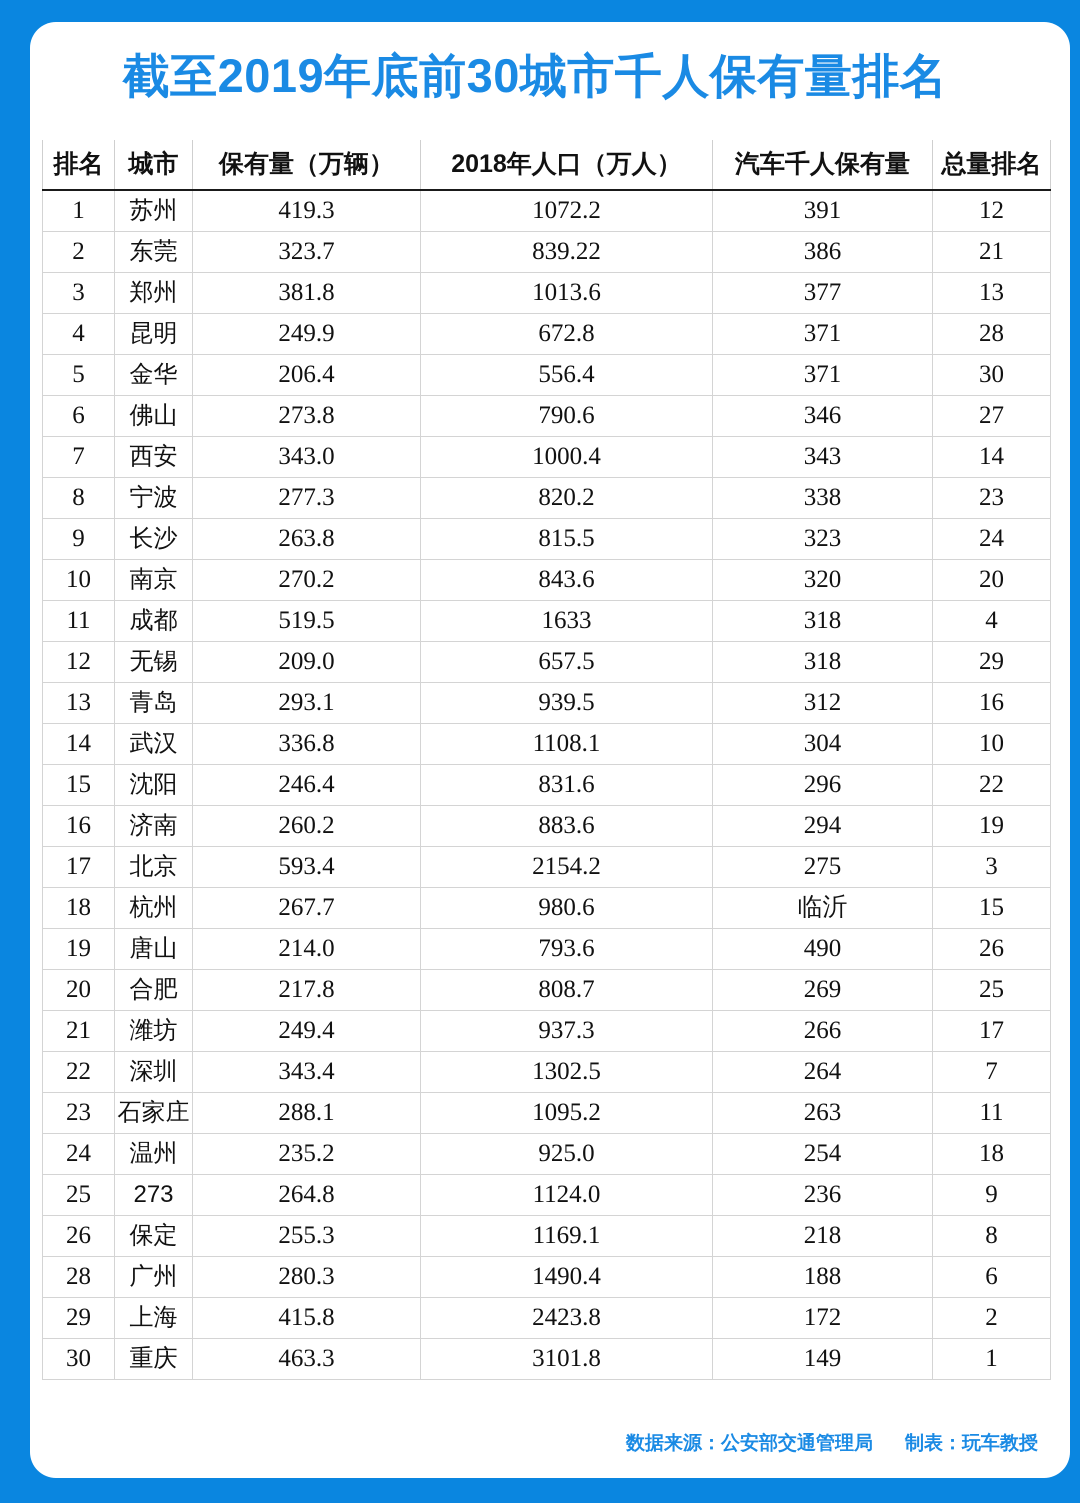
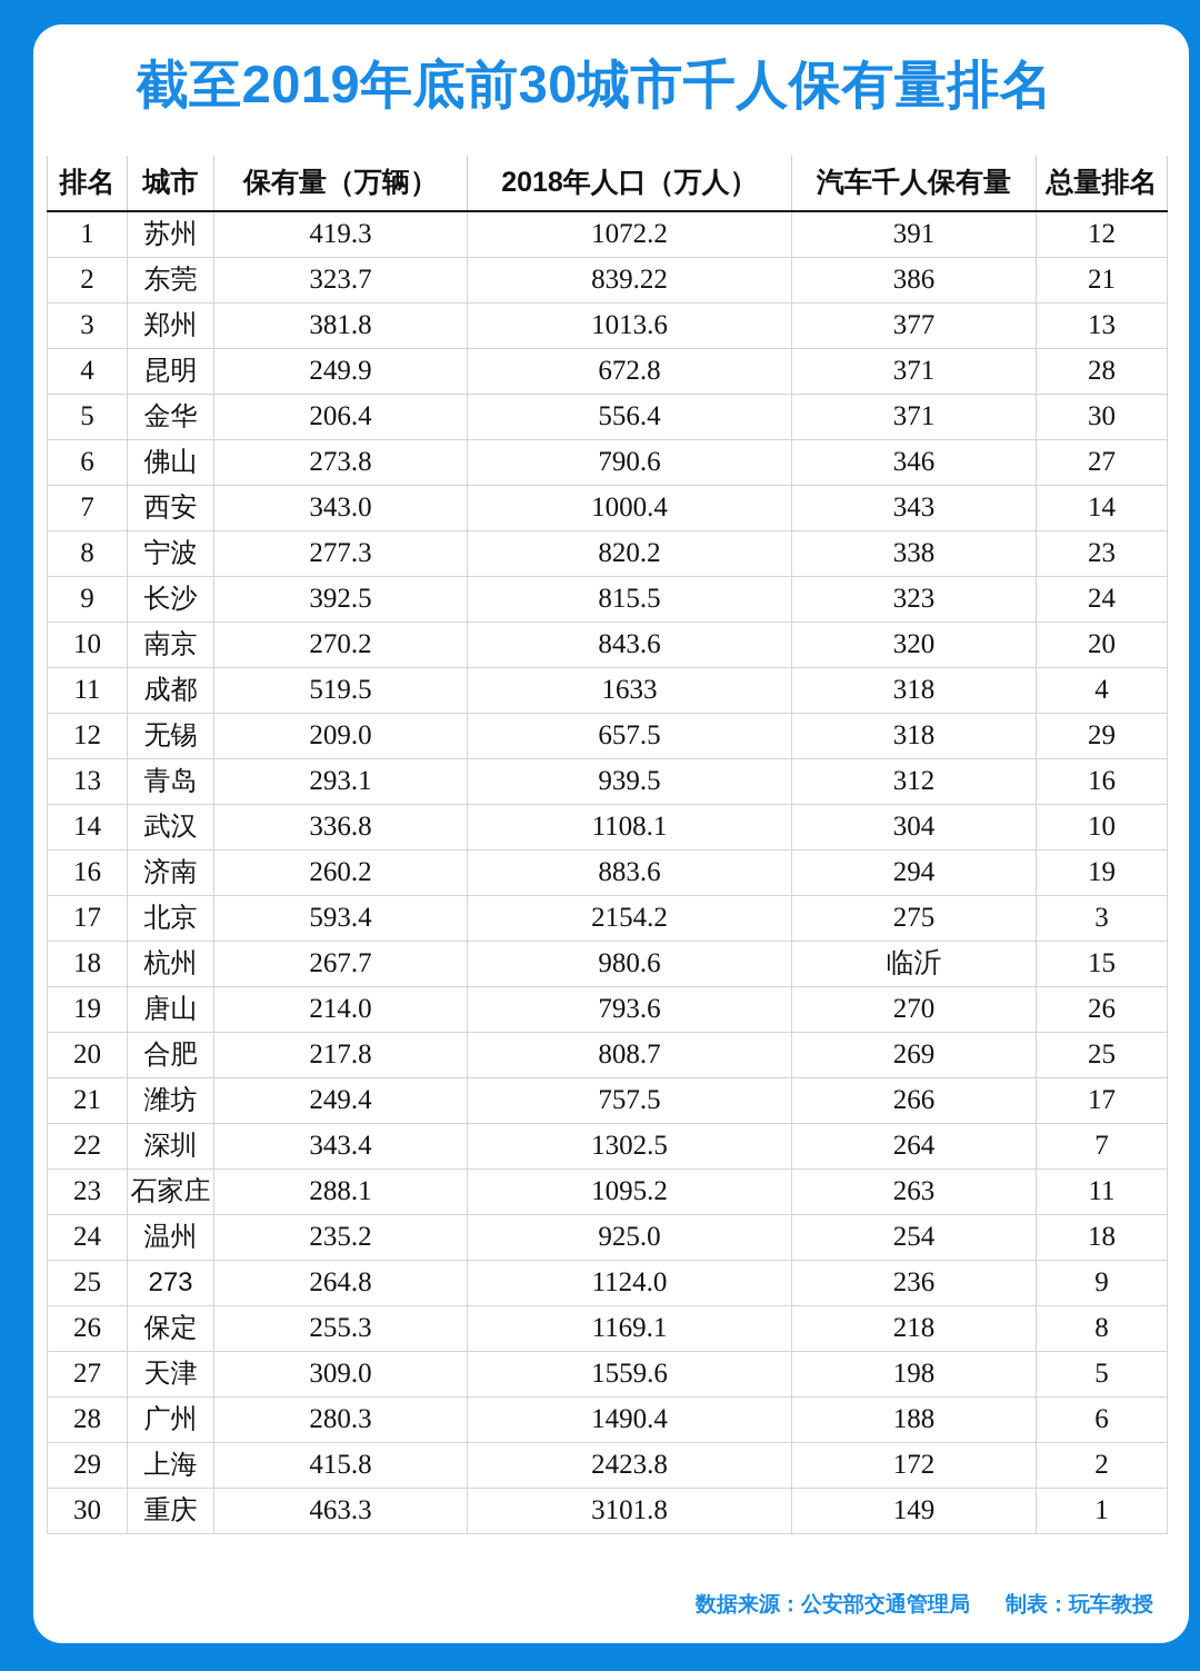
  截至2019年底前30城市千人保有量排名
  排名	城市	保有量（万辆）	2018年人口（万人）	汽车千人保有量	总量排名
  1	苏州	419.3	1072.2	391	12
  2	东莞	323.7	839.22	386	21
  3	郑州	381.8	1013.6	377	13
  4	昆明	249.9	672.8	371	28
  5	金华	206.4	556.4	371	30
  6	佛山	273.8	790.6	346	27
  7	西安	343.0	1000.4	343	14
  8	宁波	277.3	820.2	338	23
- 9	长沙	263.8	815.5	323	24
+ 9	长沙	392.5	815.5	323	24
  10	南京	270.2	843.6	320	20
  11	成都	519.5	1633	318	4
  12	无锡	209.0	657.5	318	29
  13	青岛	293.1	939.5	312	16
  14	武汉	336.8	1108.1	304	10
- 15	沈阳	246.4	831.6	296	22
  16	济南	260.2	883.6	294	19
  17	北京	593.4	2154.2	275	3
  18	杭州	267.7	980.6	临沂	15
- 19	唐山	214.0	793.6	490	26
+ 19	唐山	214.0	793.6	270	26
  20	合肥	217.8	808.7	269	25
- 21	潍坊	249.4	937.3	266	17
+ 21	潍坊	249.4	757.5	266	17
  22	深圳	343.4	1302.5	264	7
  23	石家庄	288.1	1095.2	263	11
  24	温州	235.2	925.0	254	18
  25	273	264.8	1124.0	236	9
  26	保定	255.3	1169.1	218	8
+ 27	天津	309.0	1559.6	198	5
  28	广州	280.3	1490.4	188	6
  29	上海	415.8	2423.8	172	2
  30	重庆	463.3	3101.8	149	1
  数据来源：公安部交通管理局 制表：玩车教授
